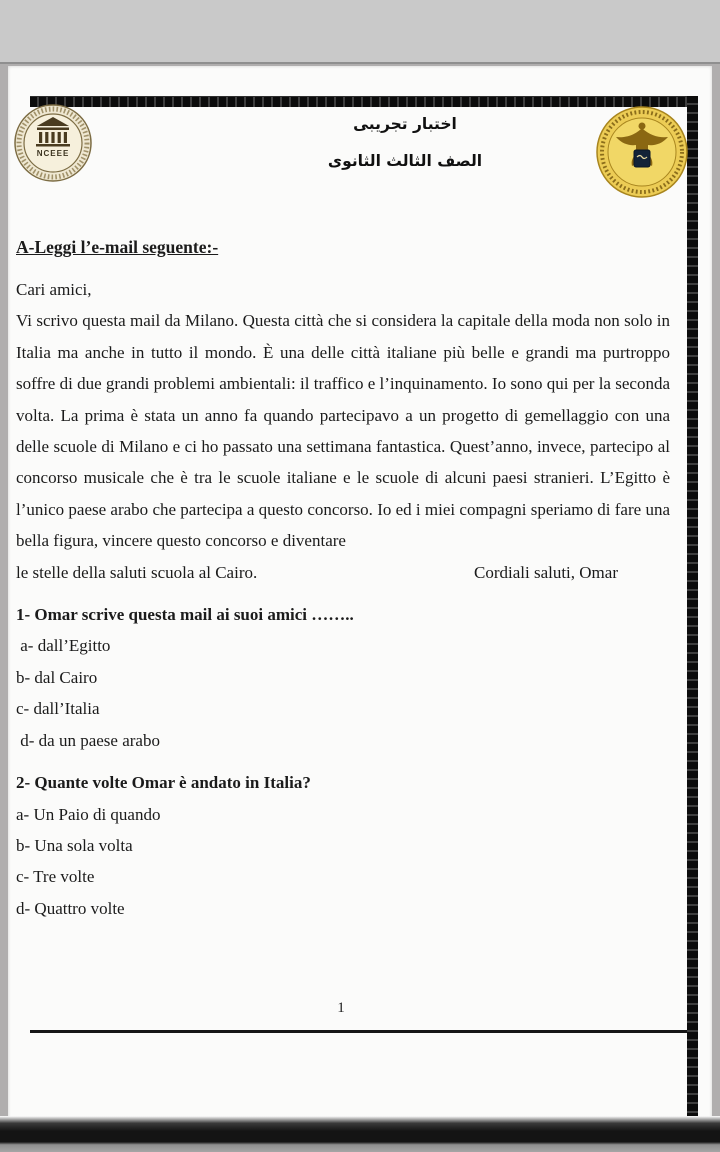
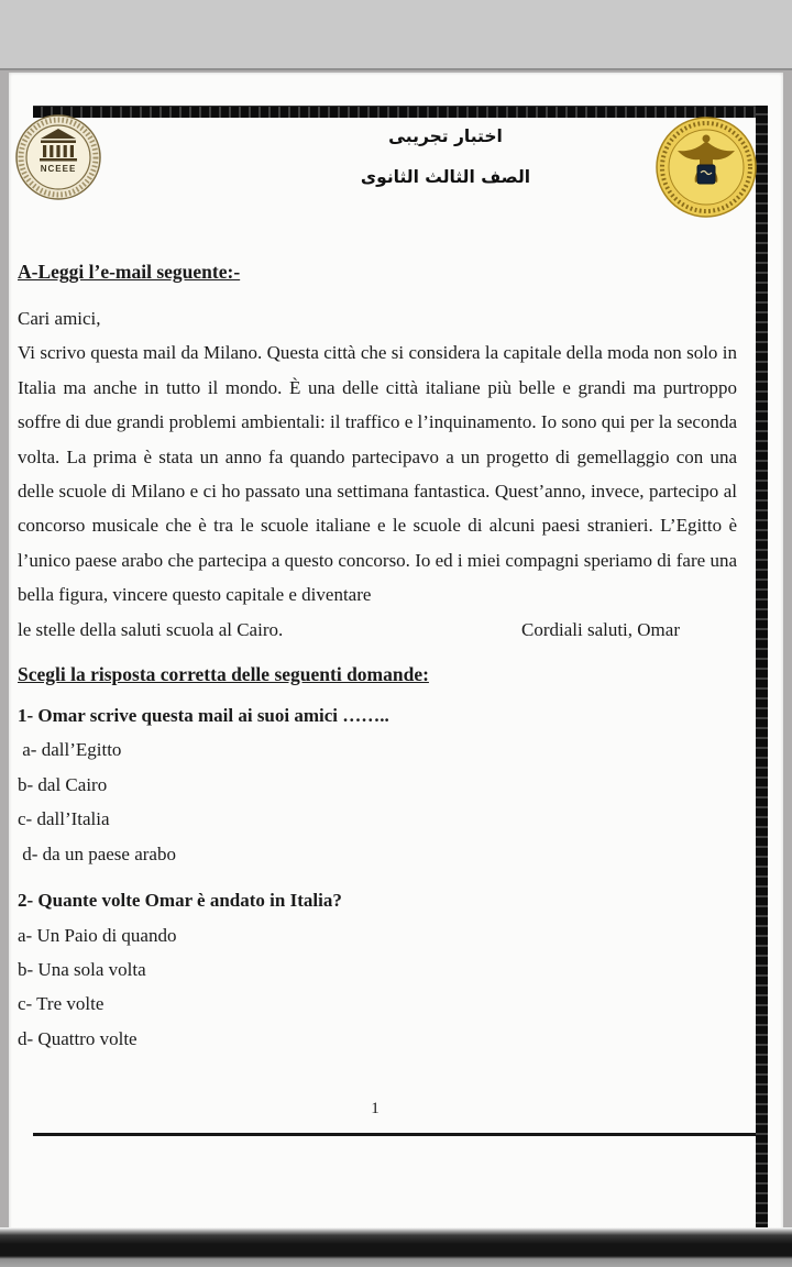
  NCEEE
  اختبار تجريبى
  الصف الثالث الثانوى
  A-Leggi l’e-mail seguente:-
  Cari amici,
- Vi scrivo questa mail da Milano. Questa città che si considera la capitale della moda non solo in Italia ma anche in tutto il mondo. È una delle città italiane più belle e grandi ma purtroppo soffre di due grandi problemi ambientali: il traffico e l’inquinamento. Io sono qui per la seconda volta. La prima è stata un anno fa quando partecipavo a un progetto di gemellaggio con una delle scuole di Milano e ci ho passato una settimana fantastica. Quest’anno, invece, partecipo al concorso musicale che è tra le scuole italiane e le scuole di alcuni paesi stranieri. L’Egitto è l’unico paese arabo che partecipa a questo concorso. Io ed i miei compagni speriamo di fare una bella figura, vincere questo concorso e diventare
+ Vi scrivo questa mail da Milano. Questa città che si considera la capitale della moda non solo in Italia ma anche in tutto il mondo. È una delle città italiane più belle e grandi ma purtroppo soffre di due grandi problemi ambientali: il traffico e l’inquinamento. Io sono qui per la seconda volta. La prima è stata un anno fa quando partecipavo a un progetto di gemellaggio con una delle scuole di Milano e ci ho passato una settimana fantastica. Quest’anno, invece, partecipo al concorso musicale che è tra le scuole italiane e le scuole di alcuni paesi stranieri. L’Egitto è l’unico paese arabo che partecipa a questo concorso. Io ed i miei compagni speriamo di fare una bella figura, vincere questo capitale e diventare
  le stelle della saluti scuola al Cairo.
  Cordiali saluti, Omar
+ Scegli la risposta corretta delle seguenti domande:
  1- Omar scrive questa mail ai suoi amici ……..
  a- dall’Egitto
  b- dal Cairo
  c- dall’Italia
  d- da un paese arabo
  2- Quante volte Omar è andato in Italia?
  a- Un Paio di quando
  b- Una sola volta
  c- Tre volte
  d- Quattro volte
  1
